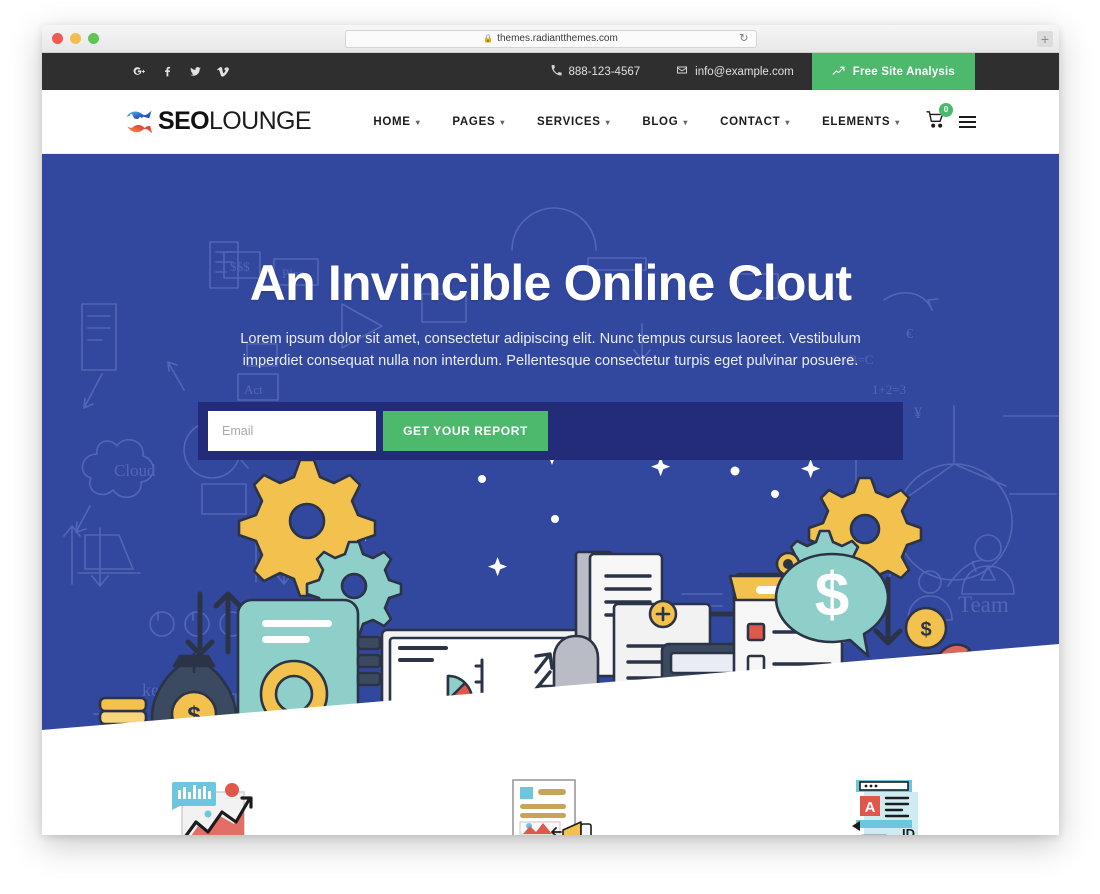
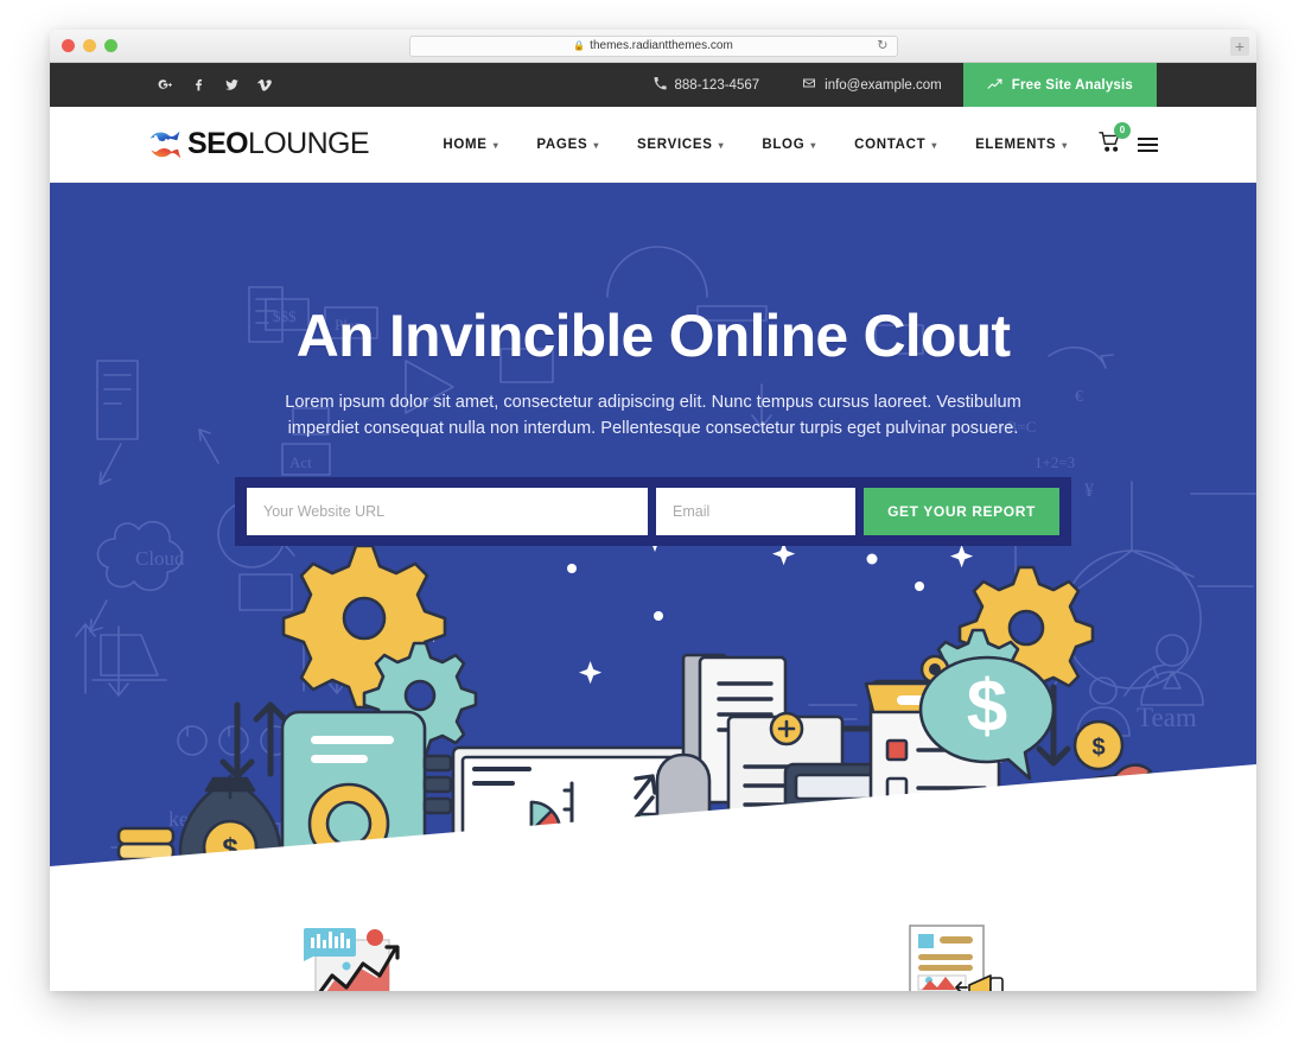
  🔒
  themes.radiantthemes.com
  ↻
  +
  888-123-4567
  info@example.com
  Free Site Analysis
  SEOLOUNGE
  HOME
  ▾
  PAGES
  ▾
  SERVICES
  ▾
  BLOG
  ▾
  CONTACT
  ▾
  ELEMENTS
  ▾
  0
  Cloud
  Plan
  Act
  $$$
  Team
  A+B=C
  1+2=3
  €
  ¥
  An Invincible Online Clout
  Lorem ipsum dolor sit amet, consectetur adipiscing elit. Nunc tempus cursus laoreet. Vestibulum imperdiet consequat nulla non interdum. Pellentesque consectetur turpis eget pulvinar posuere.
+ Your Website URL
  Email
  GET YOUR REPORT
  $
  $
  $
- A
- ID
